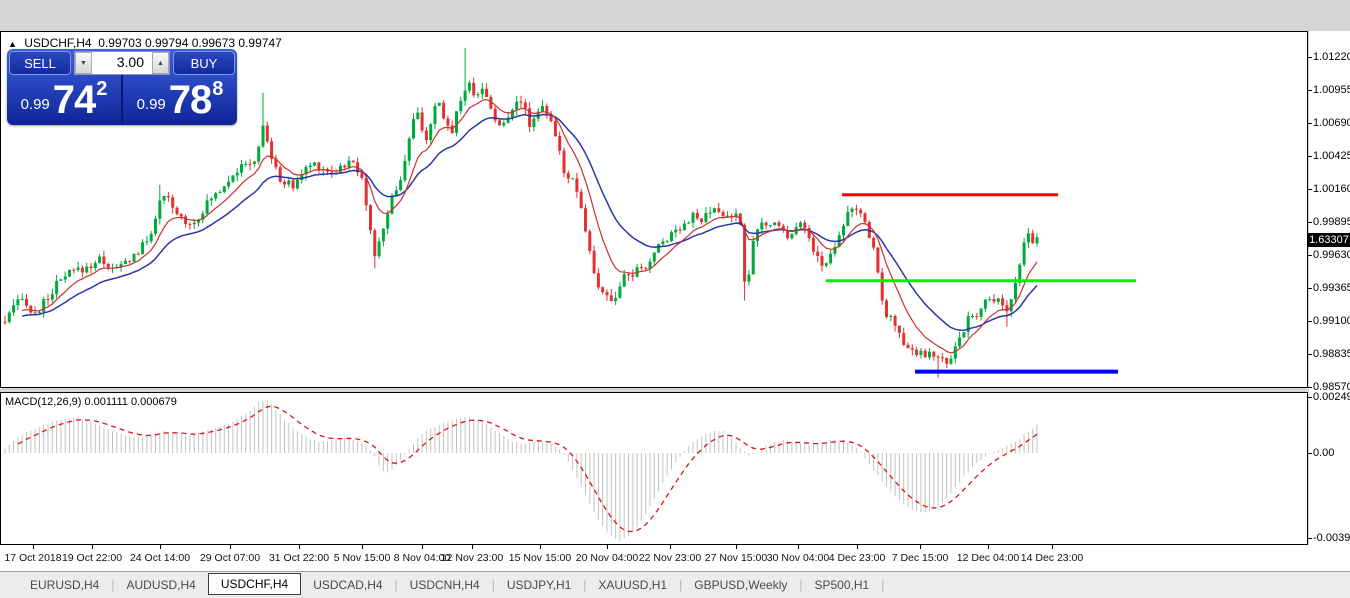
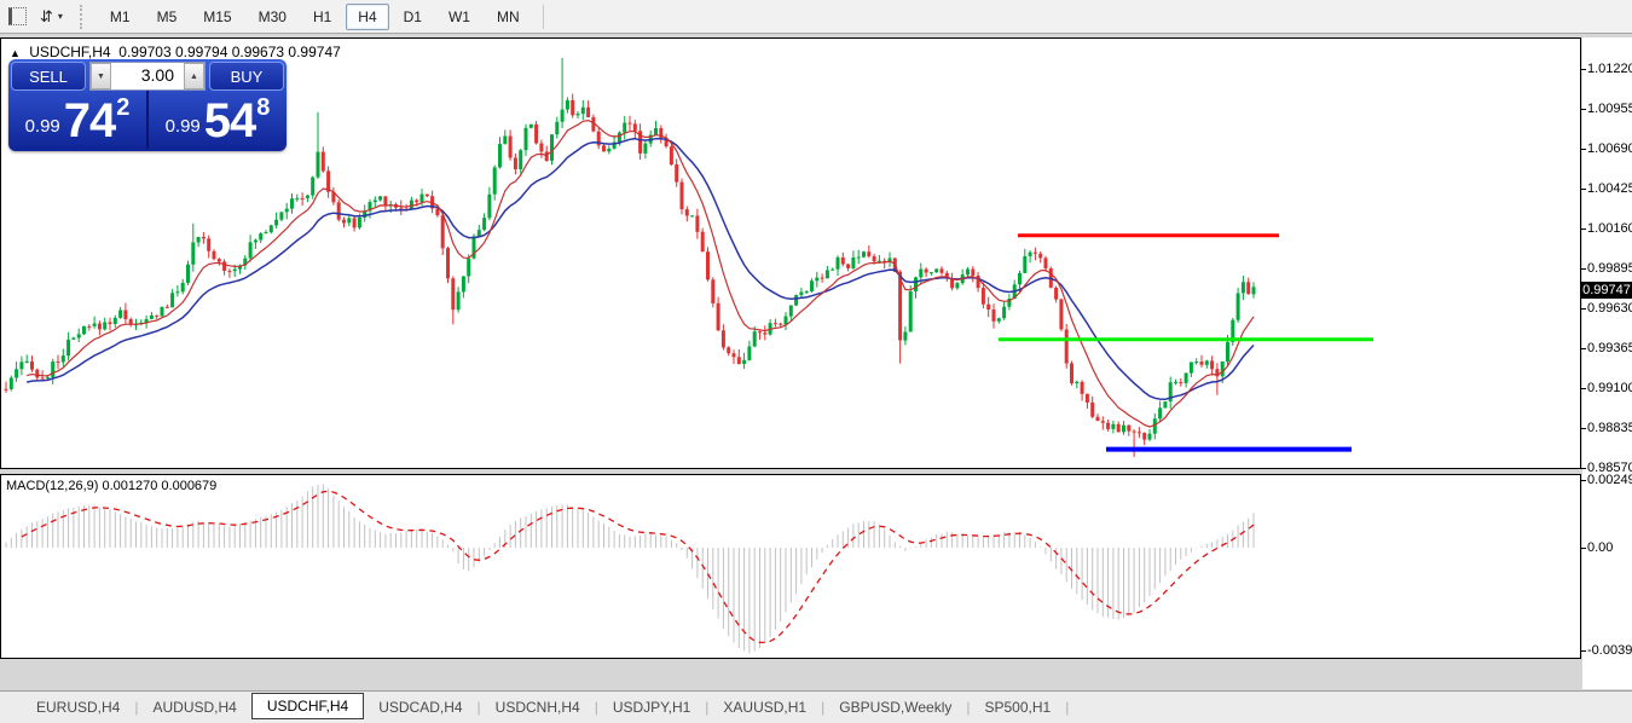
+ ⇵
+ ▾
+ M1
+ M5
+ M15
+ M30
+ H1
+ H4
+ D1
+ W1
+ MN
  ▲ USDCHF,H4 0.99703 0.99794 0.99673 0.99747
  SELL
  3.00
  BUY
  0.99
  74
  2
  0.99
- 78
+ 54
  8
- MACD(12,26,9) 0.001111 0.000679
+ MACD(12,26,9) 0.001270 0.000679
  1.0122
  1.0095
  1.0069
  1.0042
  1.0016
  0.9989
  0.9963
  0.9936
  0.9910
  0.9883
  0.9857
- 1.63307
+ 0.99747
  0.0024
  0.00
  -0.0039
- 17 Oct 2018
- 19 Oct 22:00
- 24 Oct 14:00
- 29 Oct 07:00
- 31 Oct 22:00
- 5 Nov 15:00
- 8 Nov 04:00
- 12 Nov 23:00
- 15 Nov 15:00
- 20 Nov 04:00
- 22 Nov 23:00
- 27 Nov 15:00
- 30 Nov 04:00
- 4 Dec 23:00
- 7 Dec 15:00
- 12 Dec 04:00
- 14 Dec 23:00
  EURUSD,H4
  |
  AUDUSD,H4
  USDCHF,H4
  USDCAD,H4
  |
  USDCNH,H4
  |
  USDJPY,H1
  |
  XAUUSD,H1
  |
  GBPUSD,Weekly
  |
  SP500,H1
  |
